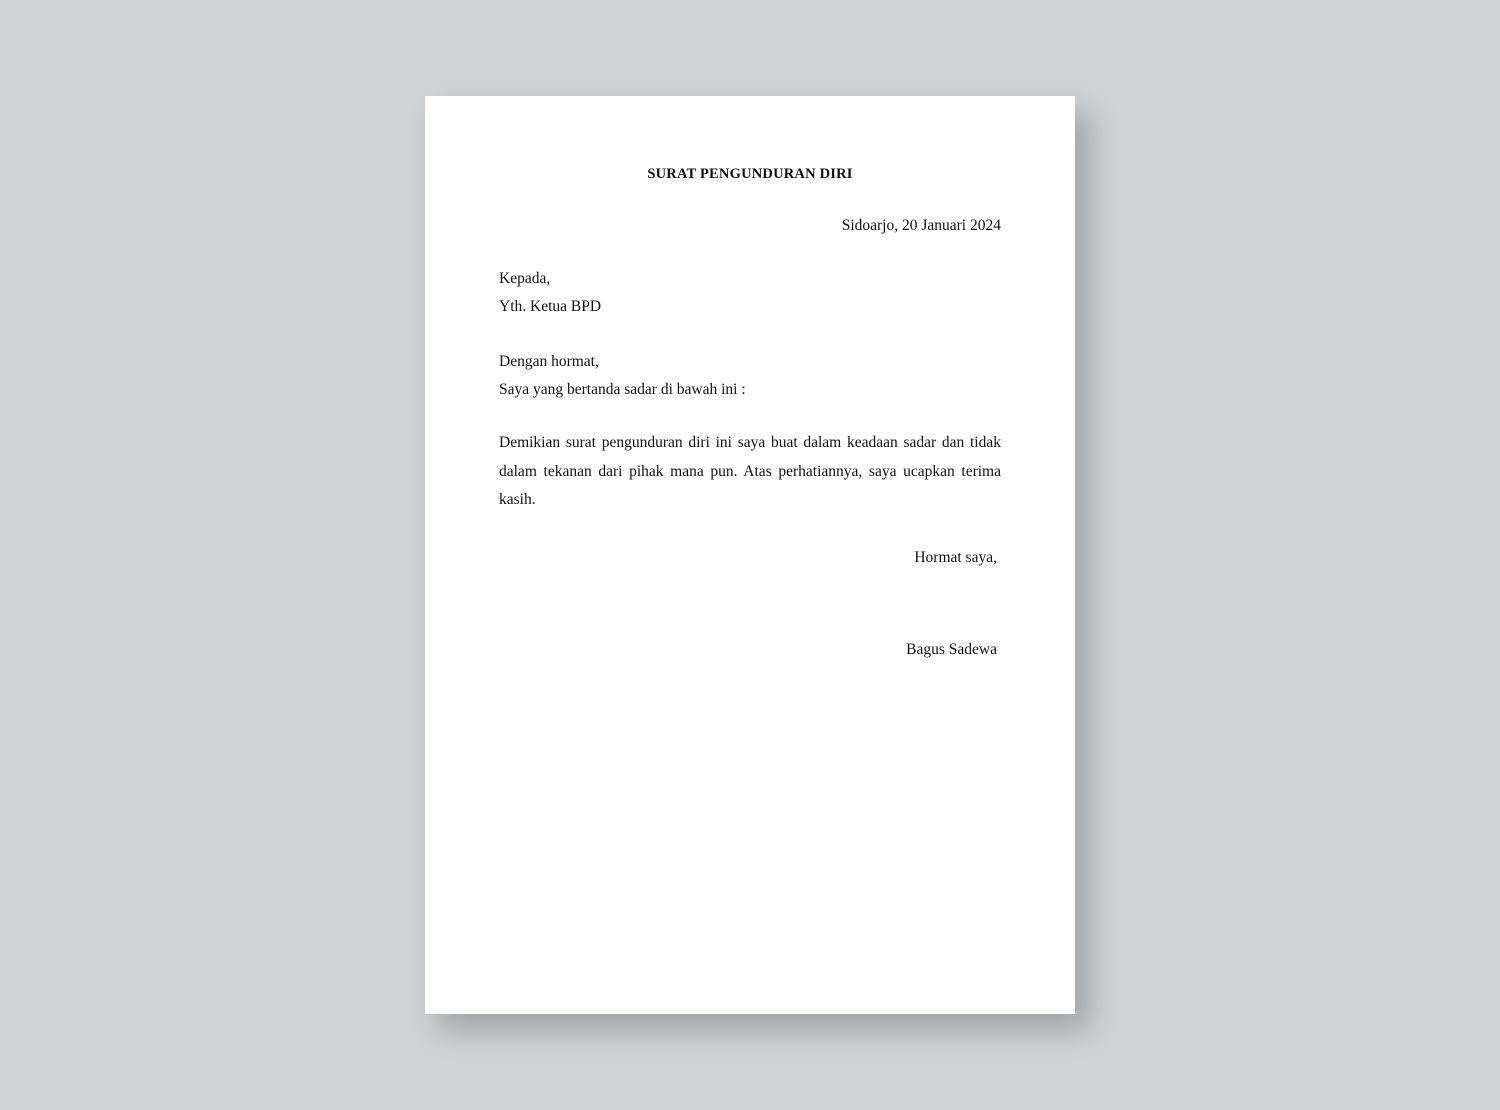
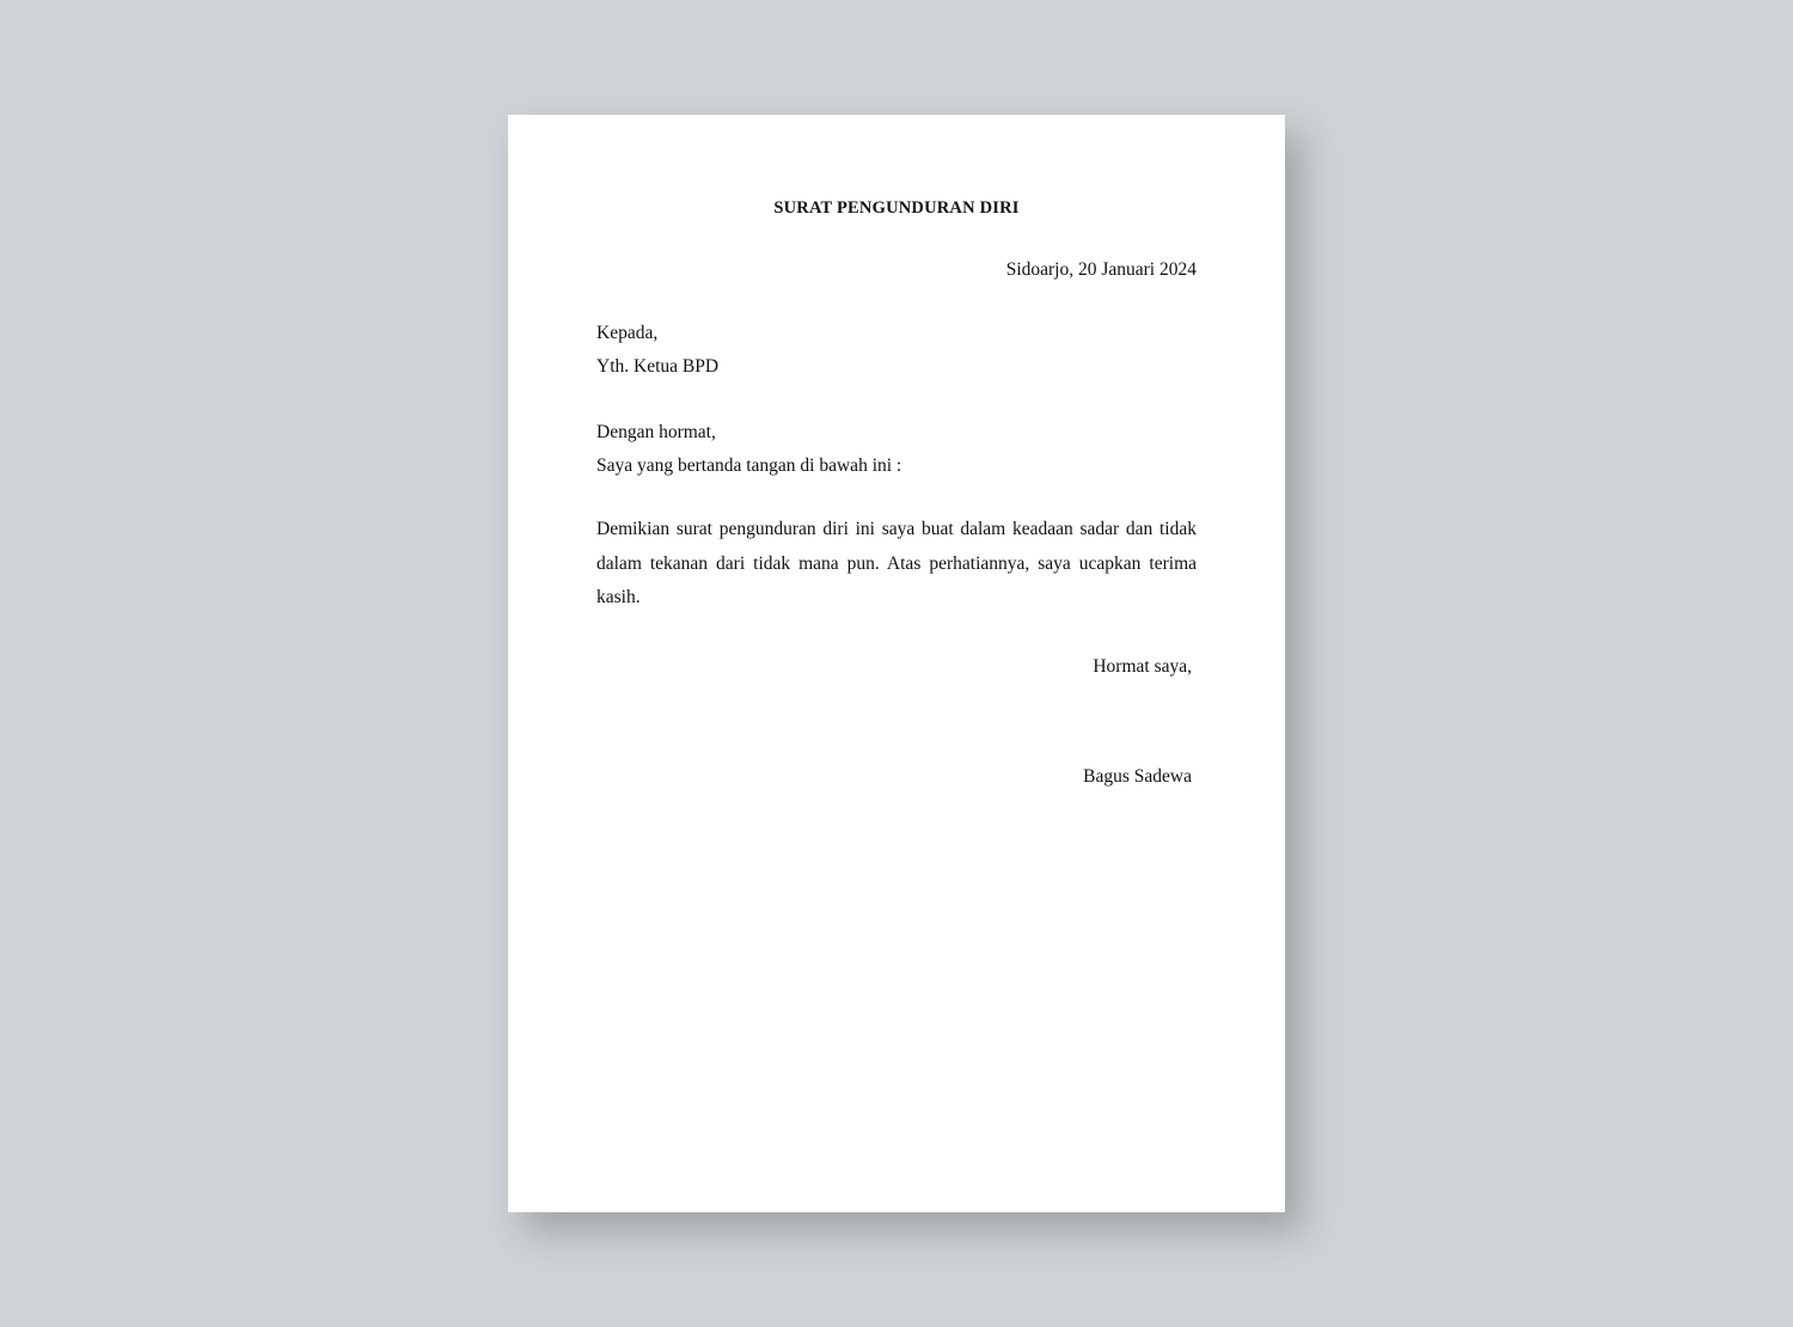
  SURAT PENGUNDURAN DIRI
  Sidoarjo, 20 Januari 2024
  Kepada,
  Yth. Ketua BPD
  Dengan hormat,
- Saya yang bertanda sadar di bawah ini :
+ Saya yang bertanda tangan di bawah ini :
- Demikian surat pengunduran diri ini saya buat dalam keadaan sadar dan tidak dalam tekanan dari pihak mana pun. Atas perhatiannya, saya ucapkan terima kasih.
+ Demikian surat pengunduran diri ini saya buat dalam keadaan sadar dan tidak dalam tekanan dari tidak mana pun. Atas perhatiannya, saya ucapkan terima kasih.
  Hormat saya,
  Bagus Sadewa
